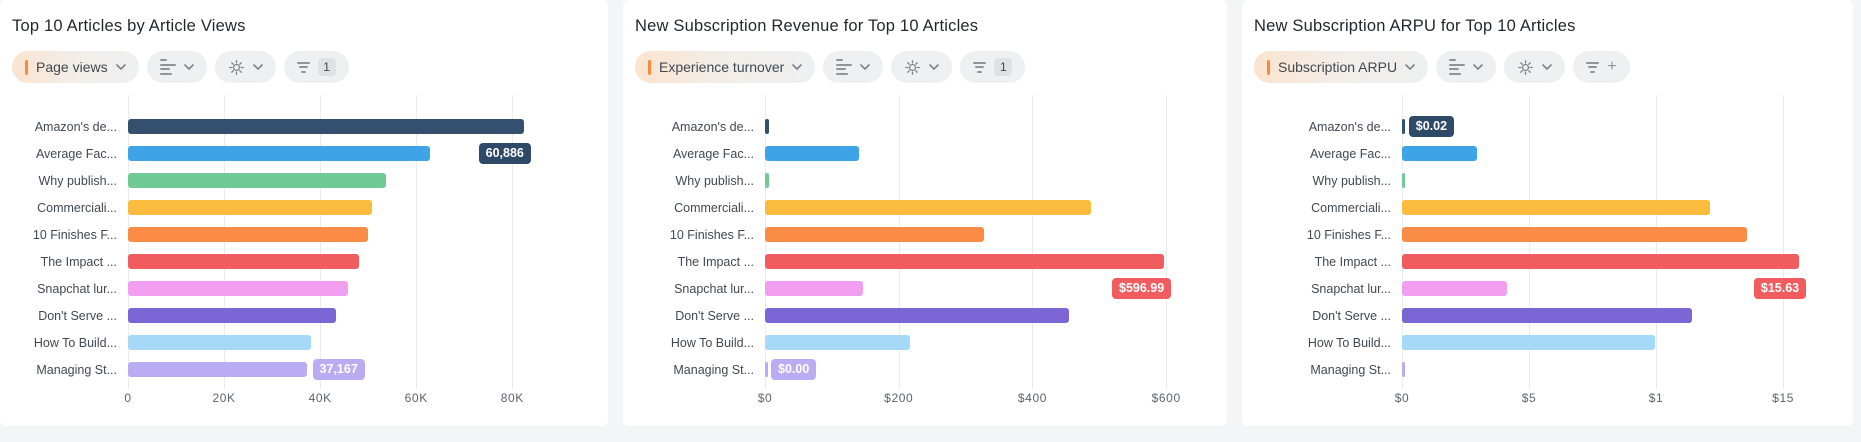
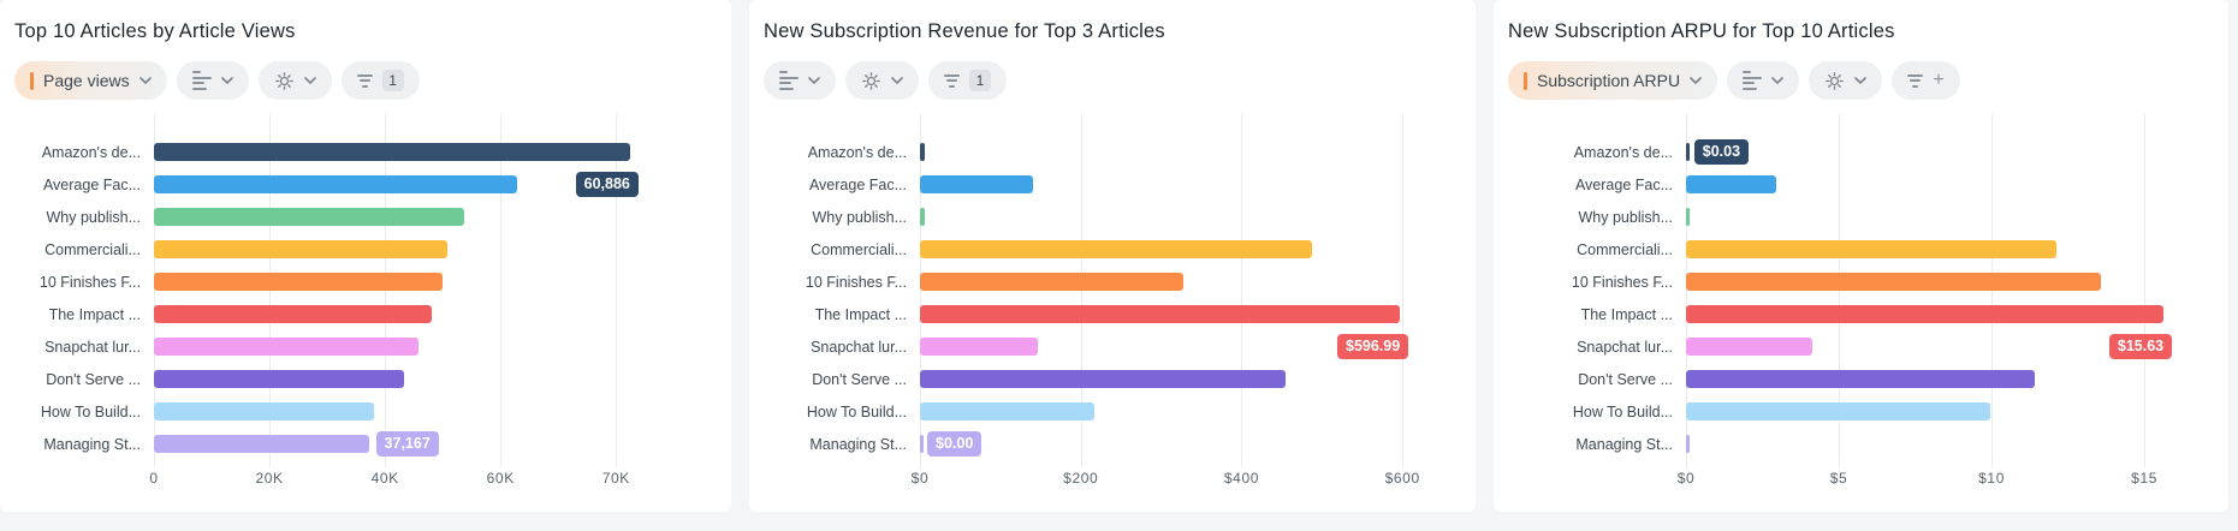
  Top 10 Articles by Article Views
  Page views
  1
  Amazon's de...
  Average Fac...
  Why publish...
  Commerciali...
  10 Finishes F...
  The Impact ...
  Snapchat lur...
  Don't Serve ...
  How To Build...
  Managing St...
  60,886
  37,167
  0
  20K
  40K
  60K
- 80K
+ 70K
- New Subscription Revenue for Top 10 Articles
+ New Subscription Revenue for Top 3 Articles
- Experience turnover
  1
  Amazon's de...
  Average Fac...
  Why publish...
  Commerciali...
  10 Finishes F...
  The Impact ...
  Snapchat lur...
  Don't Serve ...
  How To Build...
  Managing St...
  $596.99
  $0.00
  $0
  $200
  $400
  $600
  New Subscription ARPU for Top 10 Articles
  Subscription ARPU
  +
  Amazon's de...
  Average Fac...
  Why publish...
  Commerciali...
  10 Finishes F...
  The Impact ...
  Snapchat lur...
  Don't Serve ...
  How To Build...
  Managing St...
- $0.02
+ $0.03
  $15.63
  $0
  $5
- $1
+ $10
  $15
